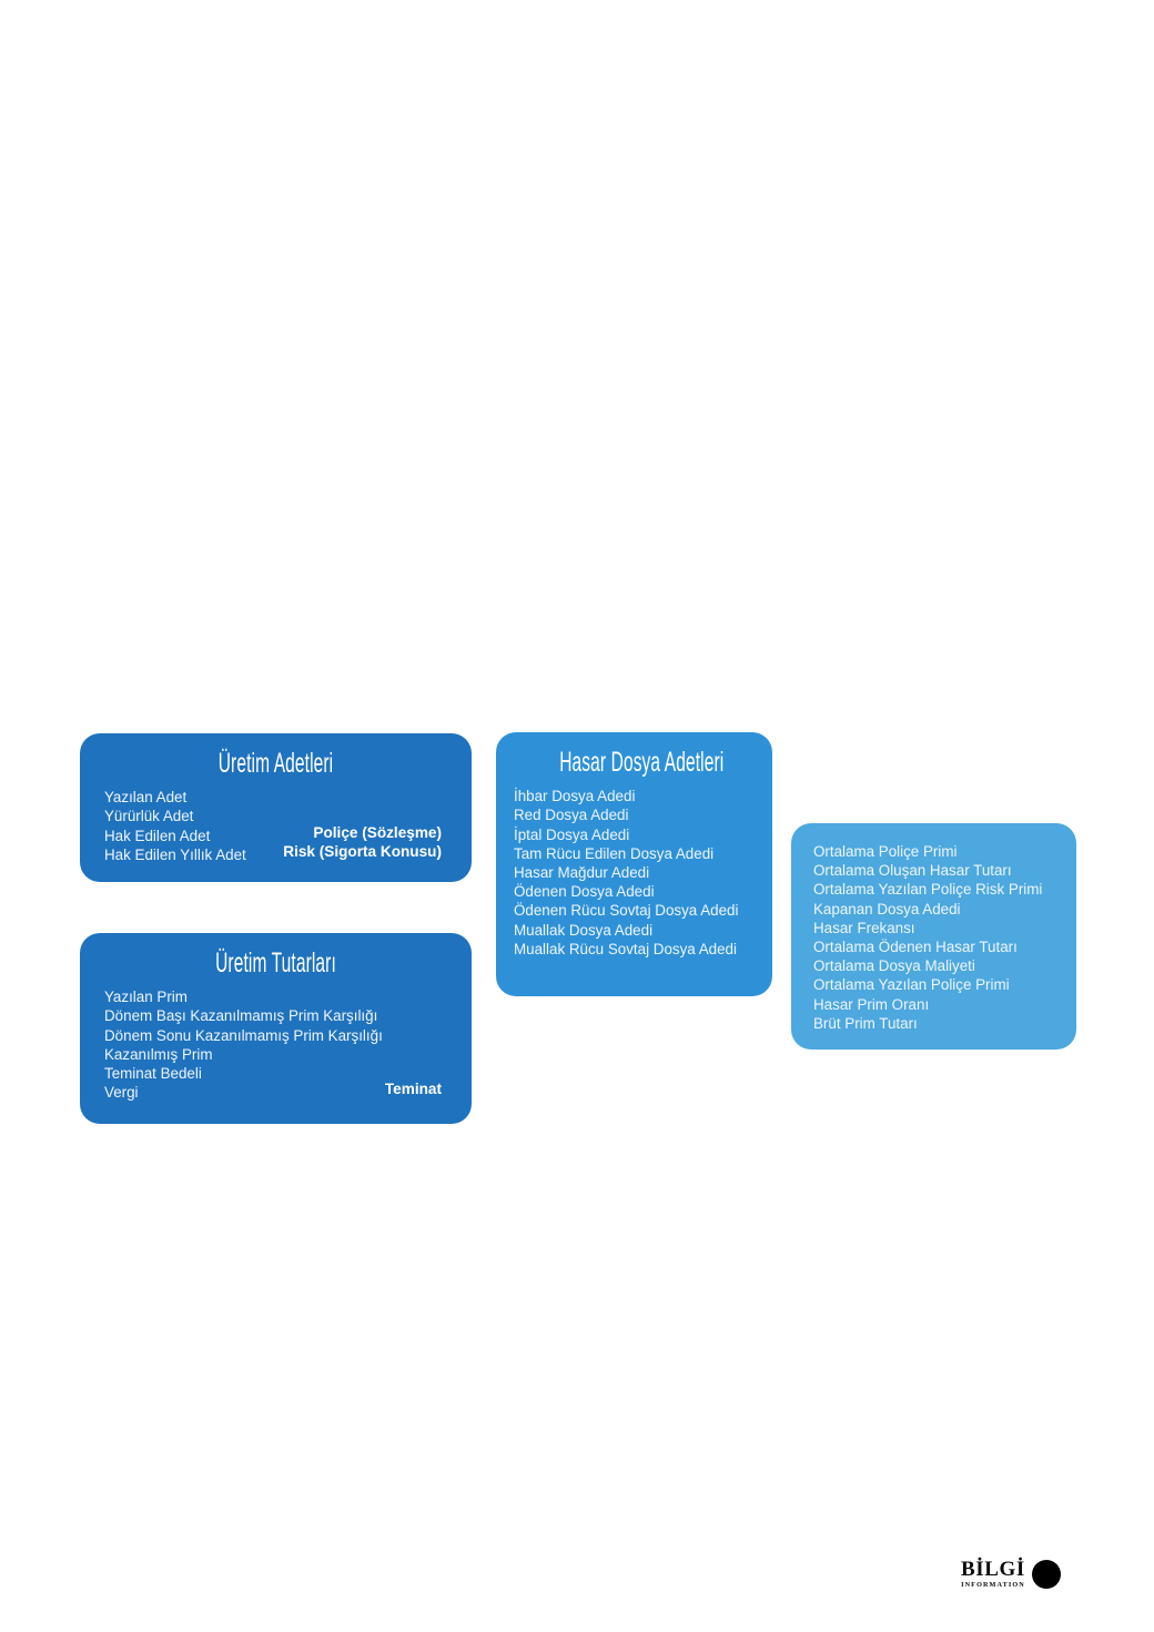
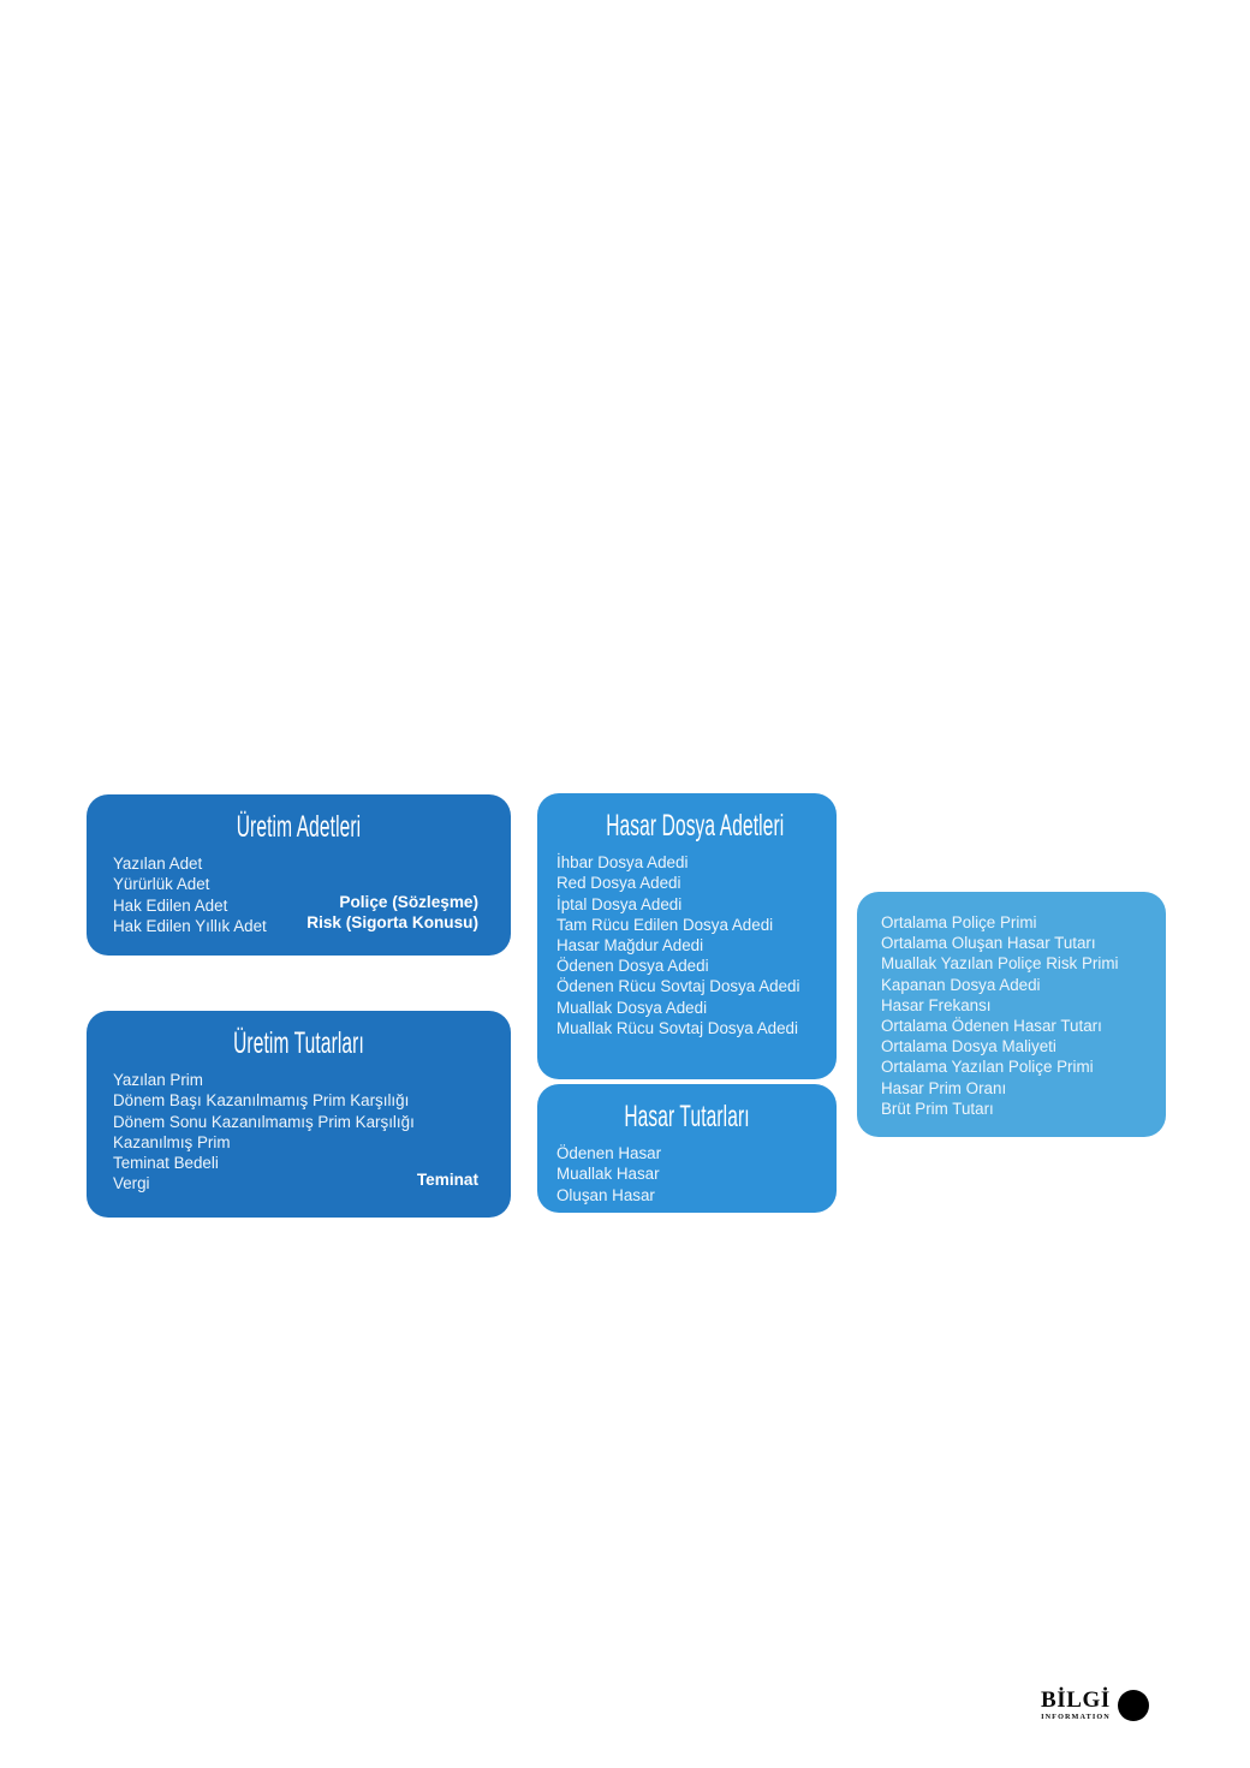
  Üretim Adetleri
  Yazılan Adet
  Yürürlük Adet
  Hak Edilen Adet
  Hak Edilen Yıllık Adet
  Poliçe (Sözleşme)
  Risk (Sigorta Konusu)
  Üretim Tutarları
  Yazılan Prim
  Dönem Başı Kazanılmamış Prim Karşılığı
  Dönem Sonu Kazanılmamış Prim Karşılığı
  Kazanılmış Prim
  Teminat Bedeli
  Vergi
  Teminat
  Hasar Dosya Adetleri
  İhbar Dosya Adedi
  Red Dosya Adedi
  İptal Dosya Adedi
  Tam Rücu Edilen Dosya Adedi
  Hasar Mağdur Adedi
  Ödenen Dosya Adedi
  Ödenen Rücu Sovtaj Dosya Adedi
  Muallak Dosya Adedi
  Muallak Rücu Sovtaj Dosya Adedi
+ Hasar Tutarları
+ Ödenen Hasar
+ Muallak Hasar
+ Oluşan Hasar
  Ortalama Poliçe Primi
  Ortalama Oluşan Hasar Tutarı
- Ortalama Yazılan Poliçe Risk Primi
+ Muallak Yazılan Poliçe Risk Primi
  Kapanan Dosya Adedi
  Hasar Frekansı
  Ortalama Ödenen Hasar Tutarı
  Ortalama Dosya Maliyeti
  Ortalama Yazılan Poliçe Primi
  Hasar Prim Oranı
  Brüt Prim Tutarı
  BİLGİ
